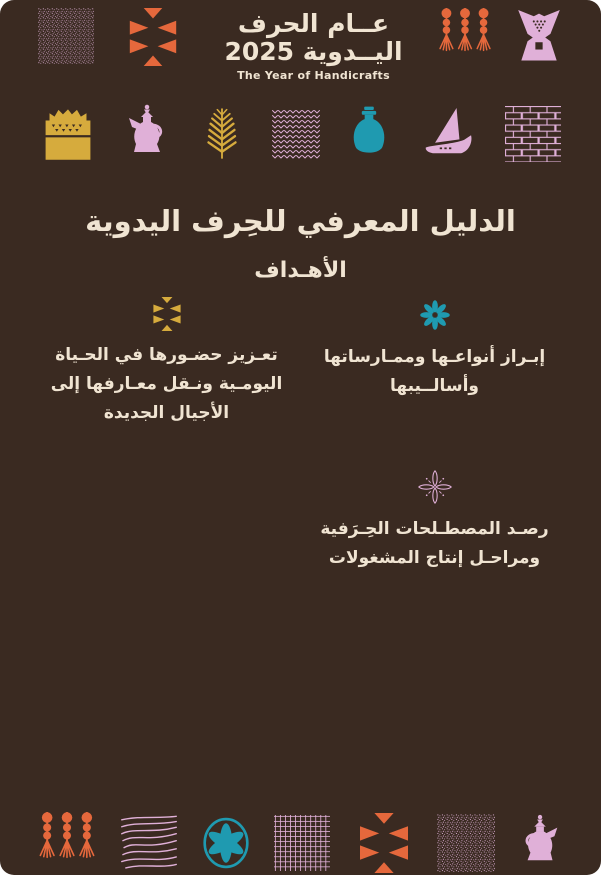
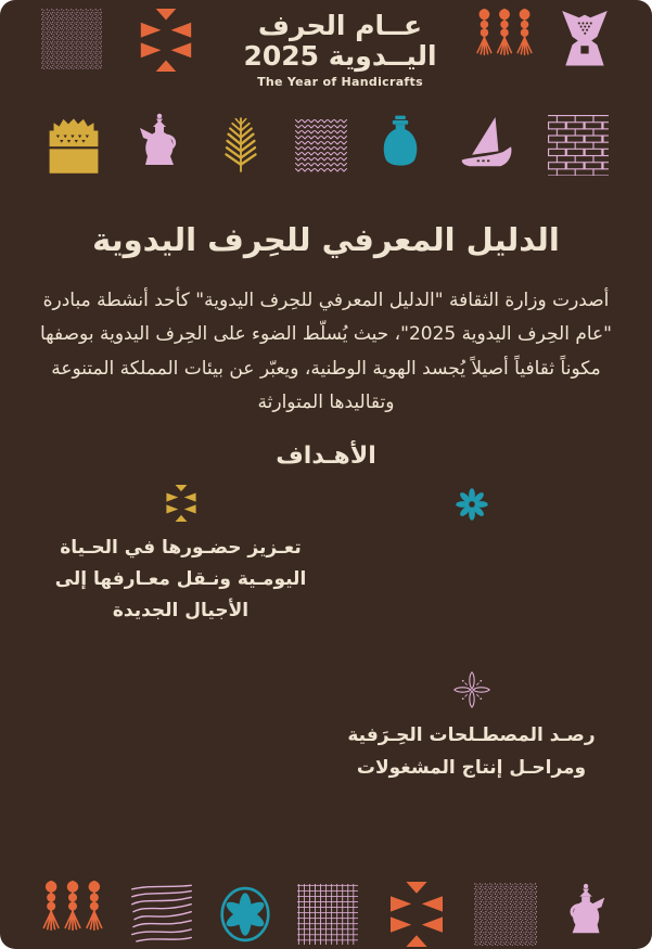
  عــام الحرف
  اليــدوية 2025
  The Year of Handicrafts
  الدليل المعرفي للحِرف اليدوية
+ أصدرت وزارة الثقافة "الدليل المعرفي للحِرف اليدوية" كأحد أنشطة مبادرة "عام الحِرف اليدوية 2025"، حيث يُسلّط الضوء على الحِرف اليدوية بوصفها مكوناً ثقافياً أصيلاً يُجسد الهوية الوطنية، ويعبّر عن بيئات المملكة المتنوعة وتقاليدها المتوارثة
  الأهـداف
- إبـراز أنواعـها وممـارساتها وأسالــيبها
  تعـزيز حضـورها في الحـياة اليومـية ونـقل معـارفها إلى الأجيال الجديدة
  رصـد المصطـلحات الحِـرَفية ومراحـل إنتاج المشغولات
